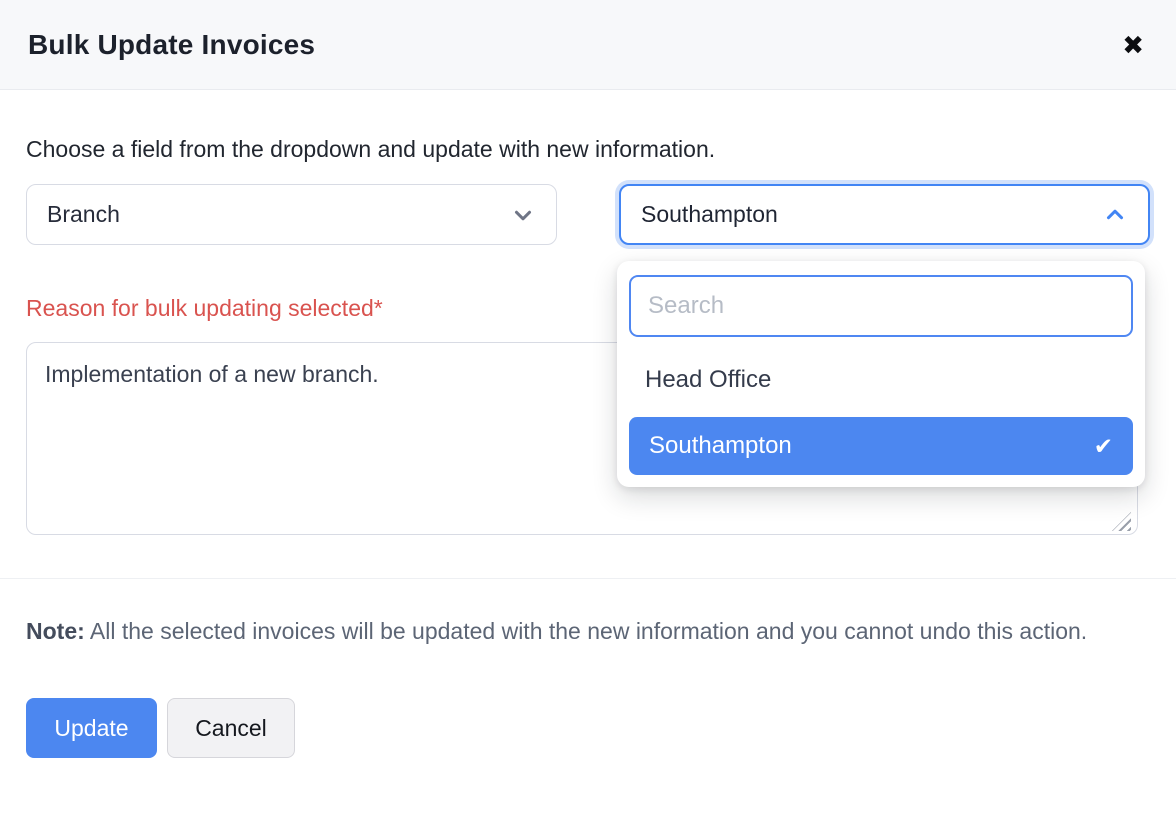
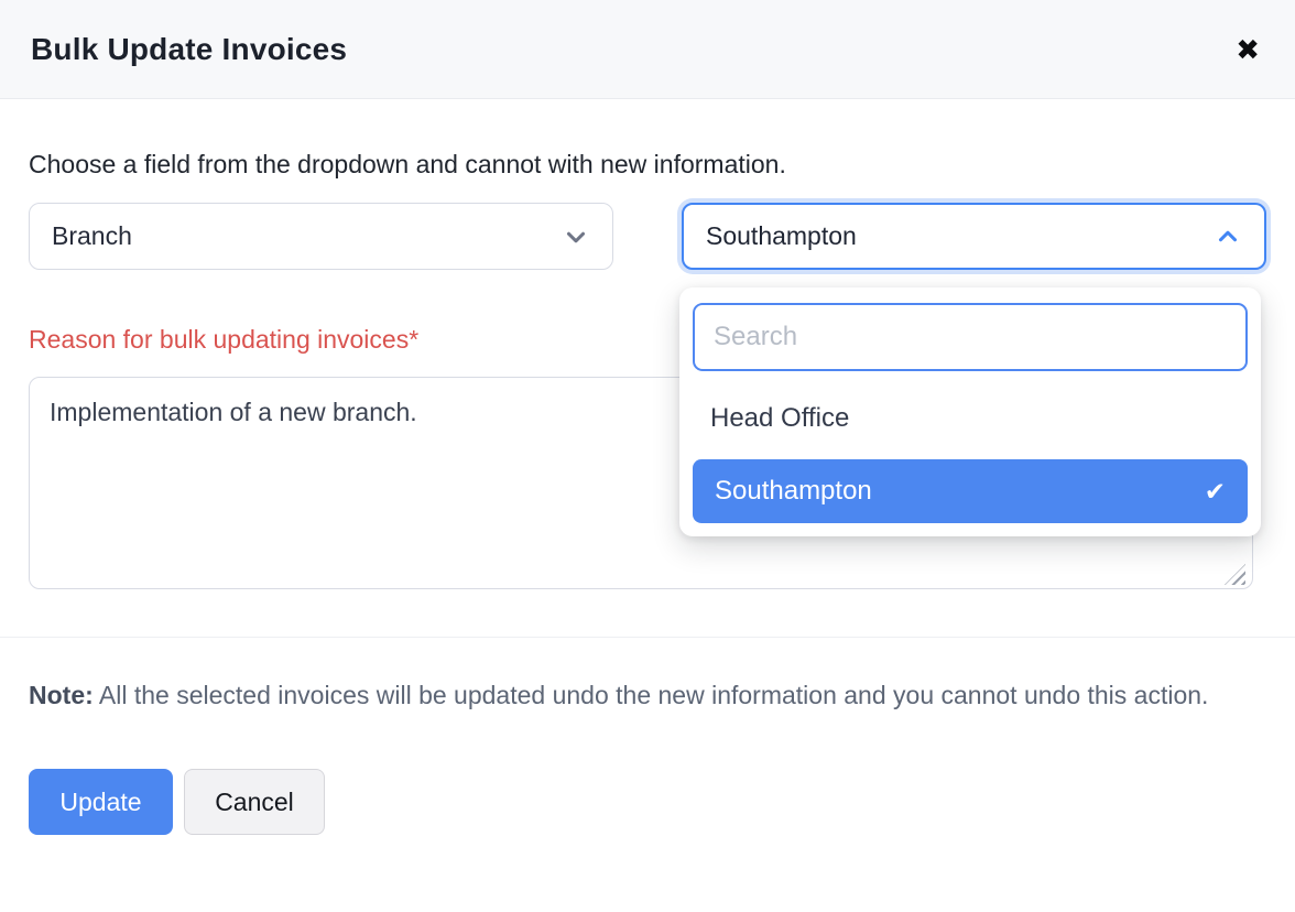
  Bulk Update Invoices
  ✖
- Choose a field from the dropdown and update with new information.
+ Choose a field from the dropdown and cannot with new information.
  Branch
  Southampton
- Reason for bulk updating selected*
+ Reason for bulk updating invoices*
  Implementation of a new branch.
  Search
  Head Office
  Southampton
  ✔
- Note: All the selected invoices will be updated with the new information and you cannot undo this action.
+ Note: All the selected invoices will be updated undo the new information and you cannot undo this action.
  Update
  Cancel
